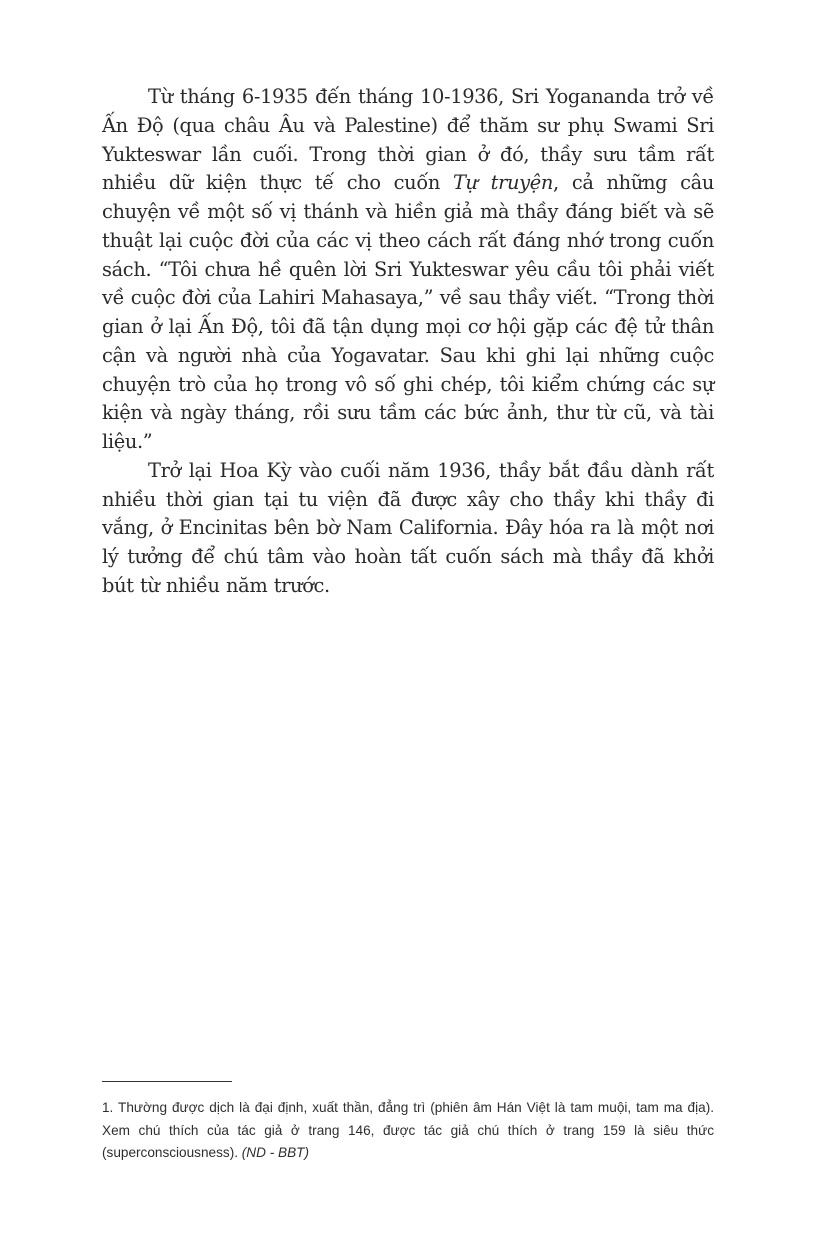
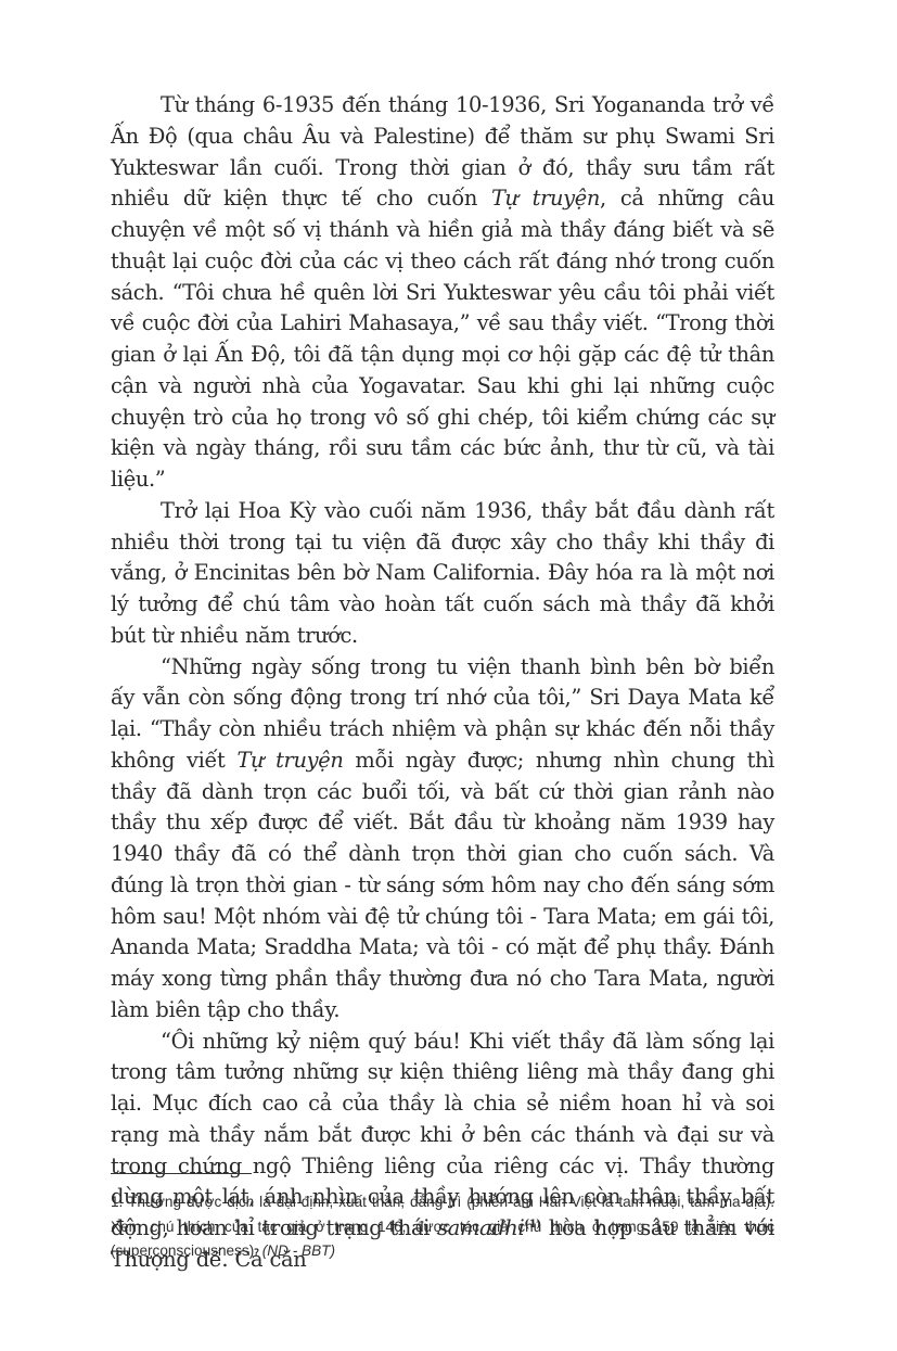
  Từ tháng 6-1935 đến tháng 10-1936, Sri Yogananda trở về Ấn Độ (qua châu Âu và Palestine) để thăm sư phụ Swami Sri Yukteswar lần cuối. Trong thời gian ở đó, thầy sưu tầm rất nhiều dữ kiện thực tế cho cuốn Tự truyện, cả những câu chuyện về một số vị thánh và hiền giả mà thầy đáng biết và sẽ thuật lại cuộc đời của các vị theo cách rất đáng nhớ trong cuốn sách. “Tôi chưa hề quên lời Sri Yukteswar yêu cầu tôi phải viết về cuộc đời của Lahiri Mahasaya,” về sau thầy viết. “Trong thời gian ở lại Ấn Độ, tôi đã tận dụng mọi cơ hội gặp các đệ tử thân cận và người nhà của Yogavatar. Sau khi ghi lại những cuộc chuyện trò của họ trong vô số ghi chép, tôi kiểm chứng các sự kiện và ngày tháng, rồi sưu tầm các bức ảnh, thư từ cũ, và tài liệu.”
- Trở lại Hoa Kỳ vào cuối năm 1936, thầy bắt đầu dành rất nhiều thời gian tại tu viện đã được xây cho thầy khi thầy đi vắng, ở Encinitas bên bờ Nam California. Đây hóa ra là một nơi lý tưởng để chú tâm vào hoàn tất cuốn sách mà thầy đã khởi bút từ nhiều năm trước.
+ Trở lại Hoa Kỳ vào cuối năm 1936, thầy bắt đầu dành rất nhiều thời trong tại tu viện đã được xây cho thầy khi thầy đi vắng, ở Encinitas bên bờ Nam California. Đây hóa ra là một nơi lý tưởng để chú tâm vào hoàn tất cuốn sách mà thầy đã khởi bút từ nhiều năm trước.
+ “Những ngày sống trong tu viện thanh bình bên bờ biển ấy vẫn còn sống động trong trí nhớ của tôi,” Sri Daya Mata kể lại. “Thầy còn nhiều trách nhiệm và phận sự khác đến nỗi thầy không viết Tự truyện mỗi ngày được; nhưng nhìn chung thì thầy đã dành trọn các buổi tối, và bất cứ thời gian rảnh nào thầy thu xếp được để viết. Bắt đầu từ khoảng năm 1939 hay 1940 thầy đã có thể dành trọn thời gian cho cuốn sách. Và đúng là trọn thời gian - từ sáng sớm hôm nay cho đến sáng sớm hôm sau! Một nhóm vài đệ tử chúng tôi - Tara Mata; em gái tôi, Ananda Mata; Sraddha Mata; và tôi - có mặt để phụ thầy. Đánh máy xong từng phần thầy thường đưa nó cho Tara Mata, người làm biên tập cho thầy.
+ “Ôi những kỷ niệm quý báu! Khi viết thầy đã làm sống lại trong tâm tưởng những sự kiện thiêng liêng mà thầy đang ghi lại. Mục đích cao cả của thầy là chia sẻ niềm hoan hỉ và soi rạng mà thầy nắm bắt được khi ở bên các thánh và đại sư và trong chứng ngộ Thiêng liêng của riêng các vị. Thầy thường dừng một lát, ánh nhìn của thầy hướng lên còn thân thầy bất động, hoan hỉ trong trạng thái samadhi(1) hòa hợp sâu thẳm với Thượng đế. Cả căn
  1. Thường được dịch là đại định, xuất thần, đẳng trì (phiên âm Hán Việt là tam muội, tam ma địa). Xem chú thích của tác giả ở trang 146, được tác giả chú thích ở trang 159 là siêu thức (superconsciousness). (ND - BBT)
